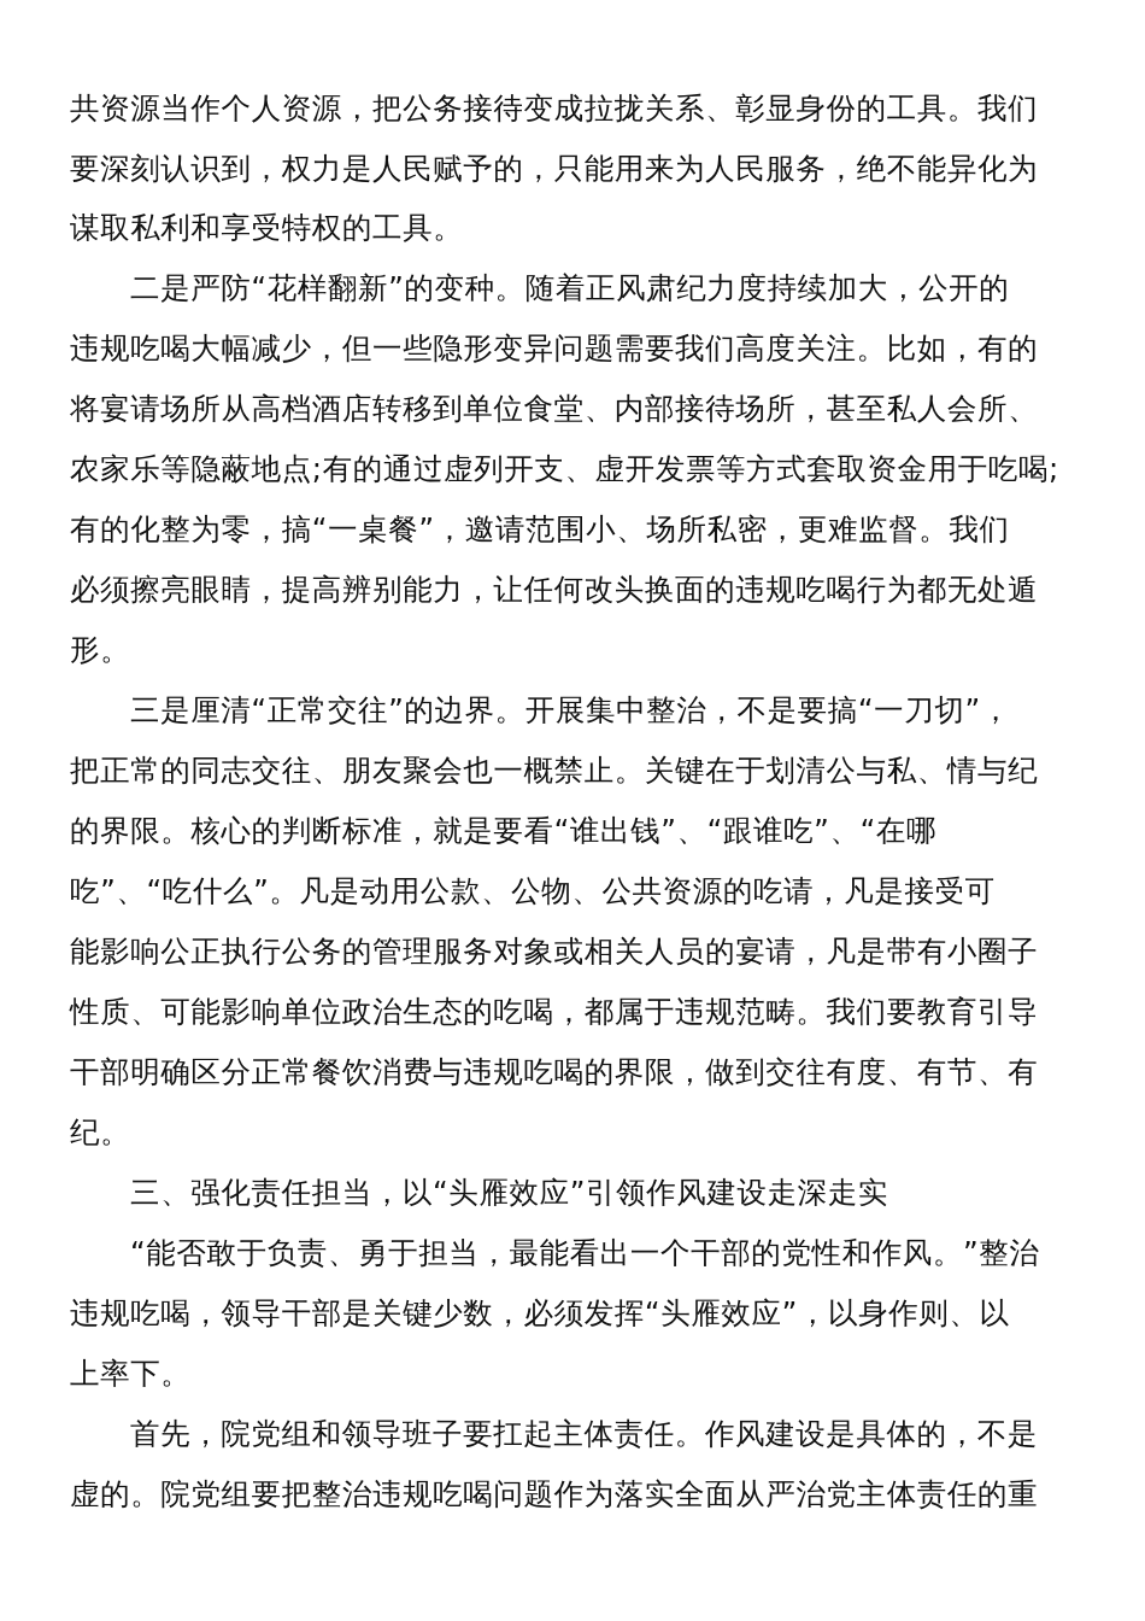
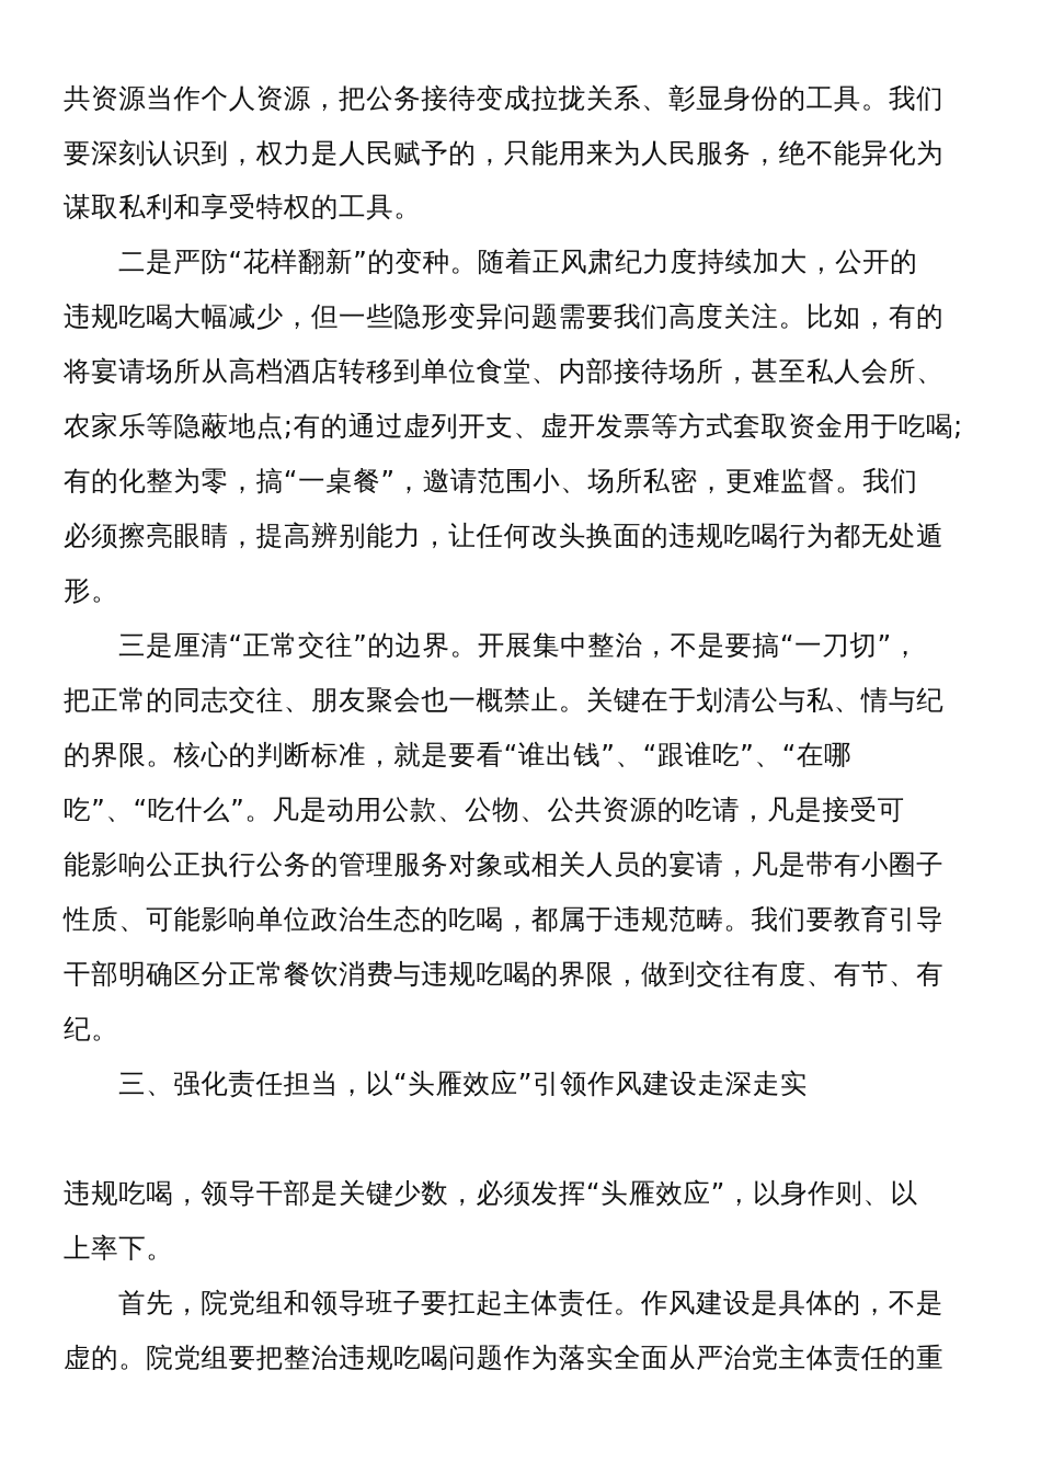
  共资源当作个人资源，把公务接待变成拉拢关系、彰显身份的工具。我们
  要深刻认识到，权力是人民赋予的，只能用来为人民服务，绝不能异化为
  谋取私利和享受特权的工具。
  二是严防“花样翻新”的变种。随着正风肃纪力度持续加大，公开的
  违规吃喝大幅减少，但一些隐形变异问题需要我们高度关注。比如，有的
  将宴请场所从高档酒店转移到单位食堂、内部接待场所，甚至私人会所、
  农家乐等隐蔽地点;有的通过虚列开支、虚开发票等方式套取资金用于吃喝;
  有的化整为零，搞“一桌餐”，邀请范围小、场所私密，更难监督。我们
  必须擦亮眼睛，提高辨别能力，让任何改头换面的违规吃喝行为都无处遁
  形。
  三是厘清“正常交往”的边界。开展集中整治，不是要搞“一刀切”，
  把正常的同志交往、朋友聚会也一概禁止。关键在于划清公与私、情与纪
  的界限。核心的判断标准，就是要看“谁出钱”、“跟谁吃”、“在哪
  吃”、“吃什么”。凡是动用公款、公物、公共资源的吃请，凡是接受可
  能影响公正执行公务的管理服务对象或相关人员的宴请，凡是带有小圈子
  性质、可能影响单位政治生态的吃喝，都属于违规范畴。我们要教育引导
  干部明确区分正常餐饮消费与违规吃喝的界限，做到交往有度、有节、有
  纪。
  三、强化责任担当，以“头雁效应”引领作风建设走深走实
- “能否敢于负责、勇于担当，最能看出一个干部的党性和作风。”整治
  违规吃喝，领导干部是关键少数，必须发挥“头雁效应”，以身作则、以
  上率下。
  首先，院党组和领导班子要扛起主体责任。作风建设是具体的，不是
  虚的。院党组要把整治违规吃喝问题作为落实全面从严治党主体责任的重
